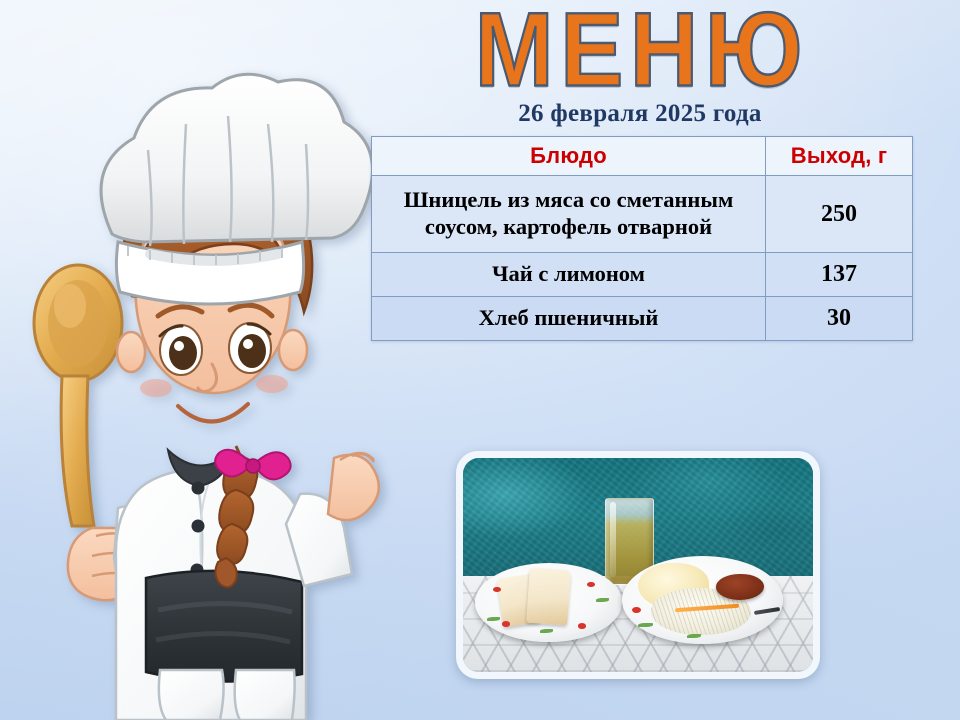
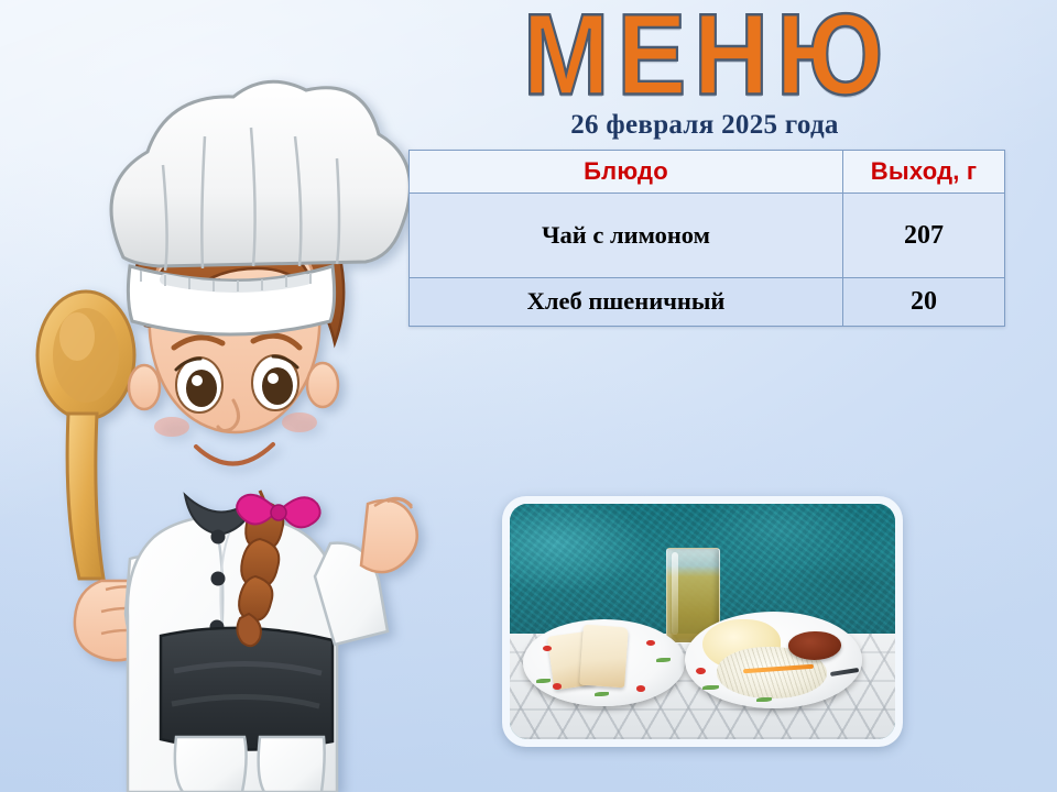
  МЕНЮ
  26 февраля 2025 года
  Блюдо	Выход, г
- Шницель из мяса со сметанным соусом, картофель отварной	250
- Чай с лимоном	137
+ Чай с лимоном	207
- Хлеб пшеничный	30
+ Хлеб пшеничный	20
